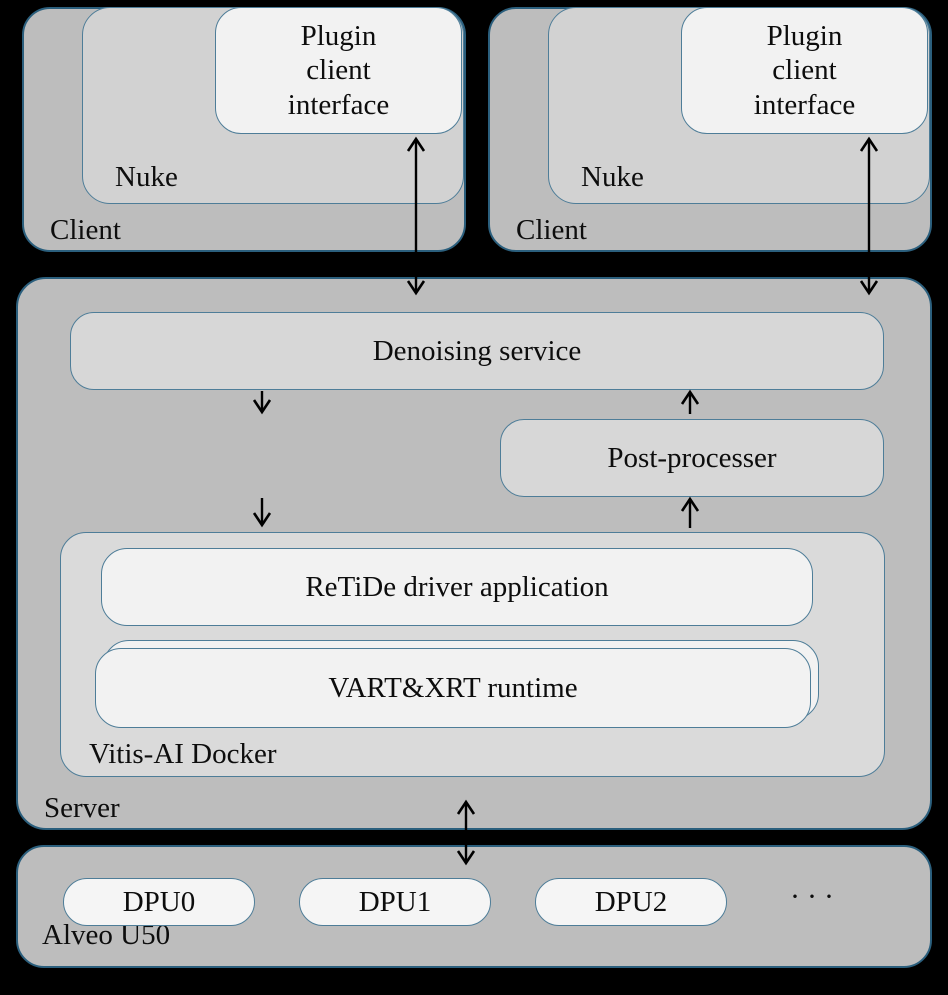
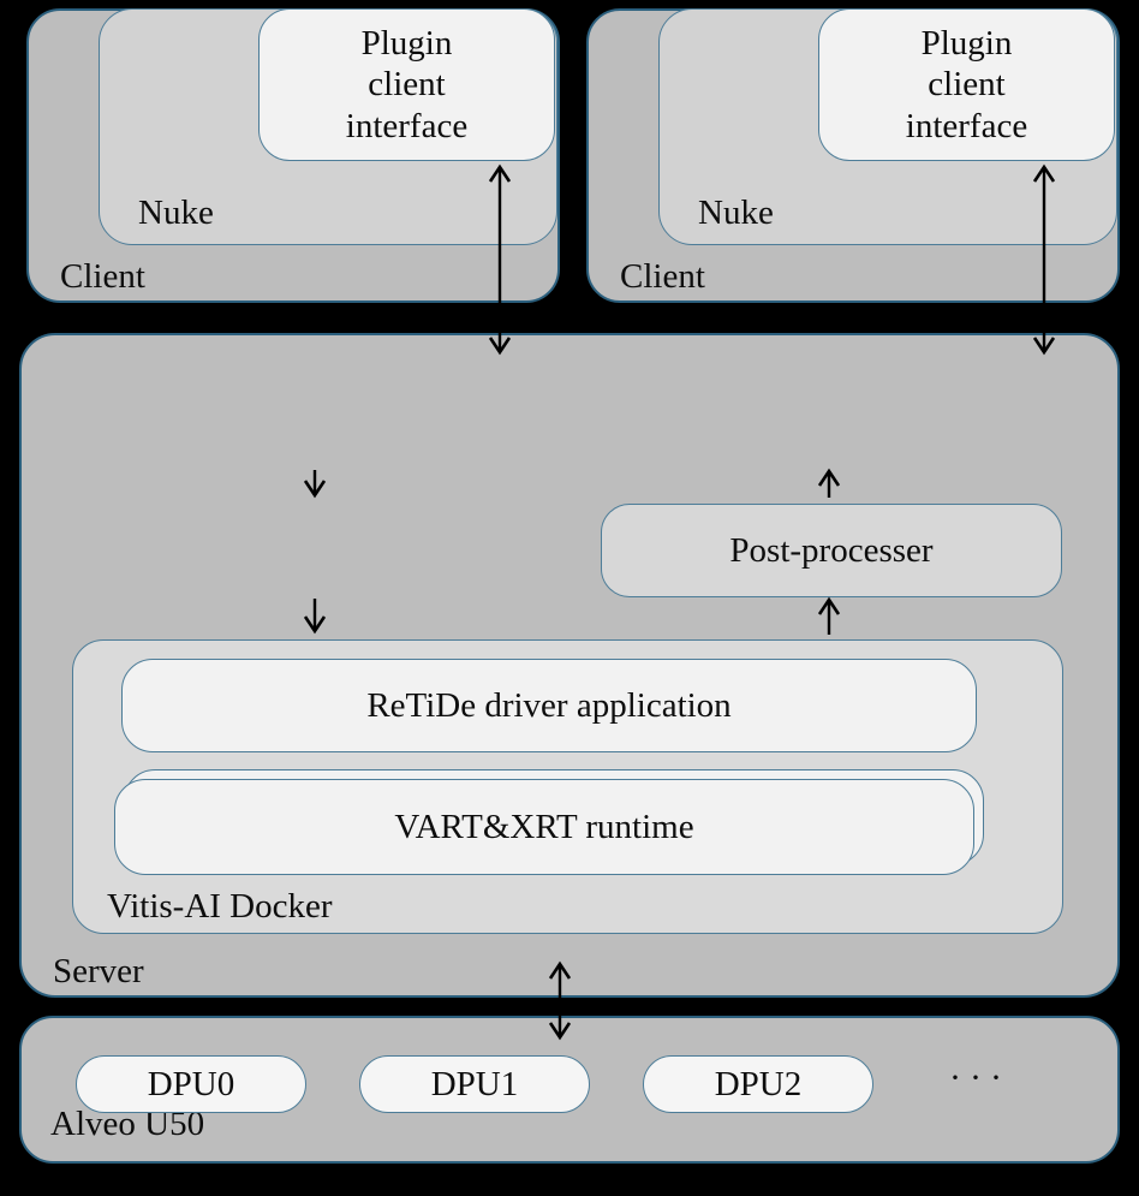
  Client
  Nuke
  Plugin client interface
  Client
  Nuke
  Plugin client interface
  Server
- Denoising service
  Post-processer
  Vitis-AI Docker
  ReTiDe driver application
  VART&XRT runtime
  Alveo U50
  DPU0
  DPU1
  DPU2
  ···
